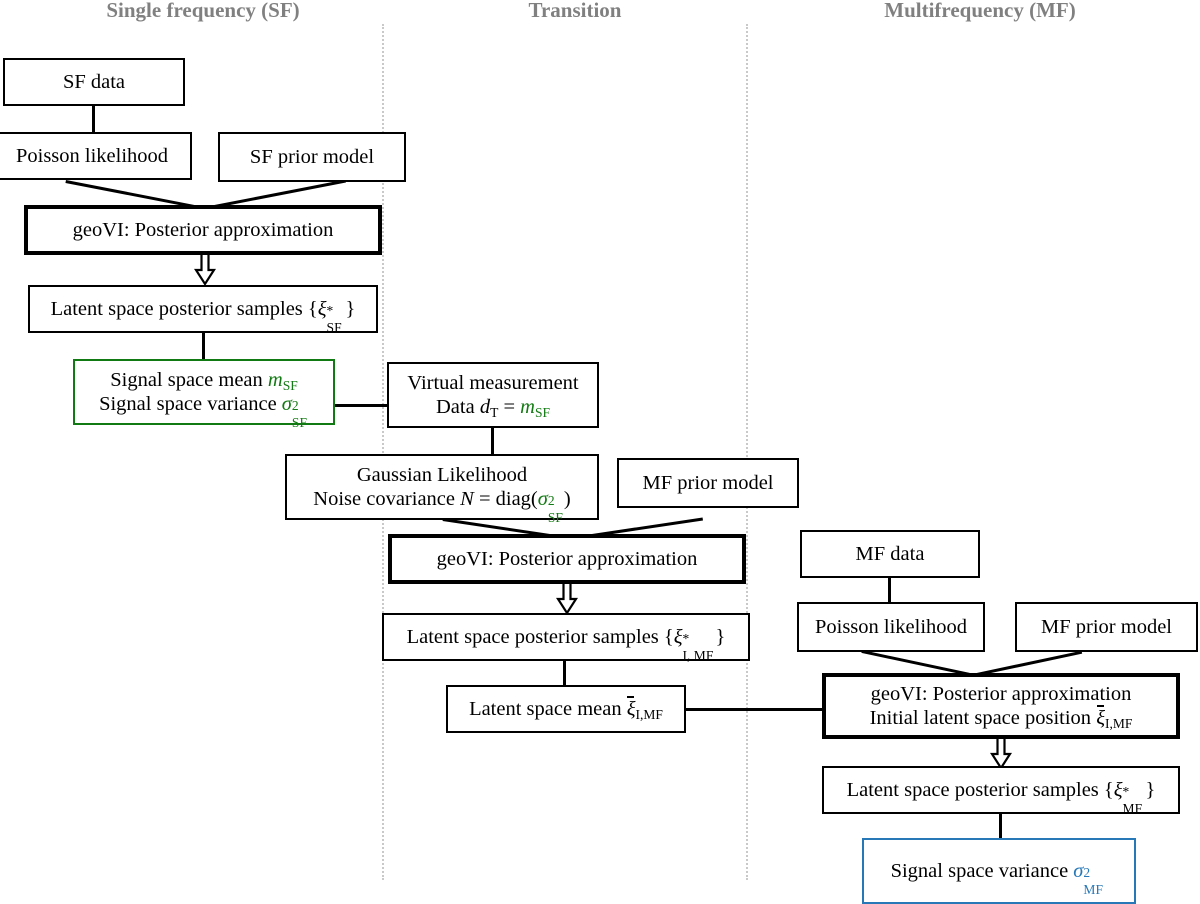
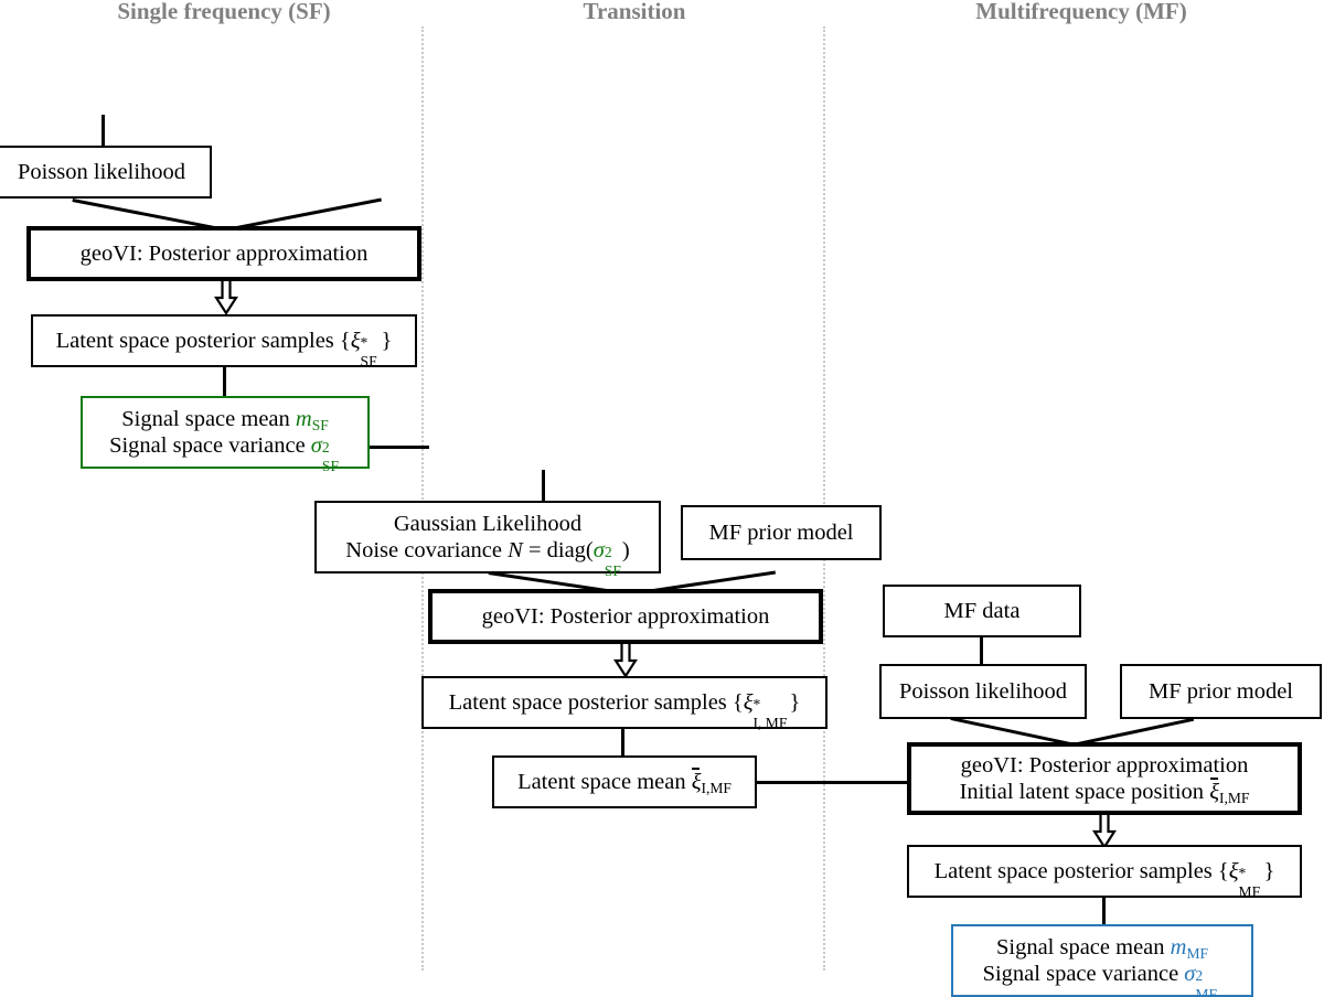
  Single frequency (SF)
  Transition
  Multifrequency (MF)
- SF data
  Poisson likelihood
- SF prior model
  geoVI: Posterior approximation
  Latent space posterior samples {ξ
  *
  SF
  }
  Signal space mean mSF
  Signal space variance σ
  2
  SF
- Virtual measurement
- Data dT = mSF
  Gaussian Likelihood
  Noise covariance N = diag(σ
  2
  SF
  )
  MF prior model
  geoVI: Posterior approximation
  Latent space posterior samples {ξ
  *
  I, MF
  }
  Latent space mean ξI,MF
  MF data
  Poisson likelihood
  MF prior model
  geoVI: Posterior approximation
  Initial latent space position ξI,MF
  Latent space posterior samples {ξ
  *
  MF
  }
+ Signal space mean mMF
  Signal space variance σ
  2
  MF
